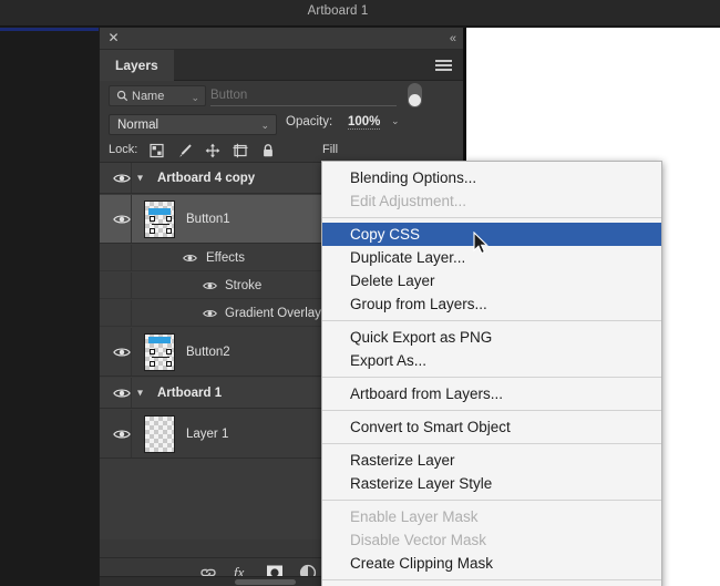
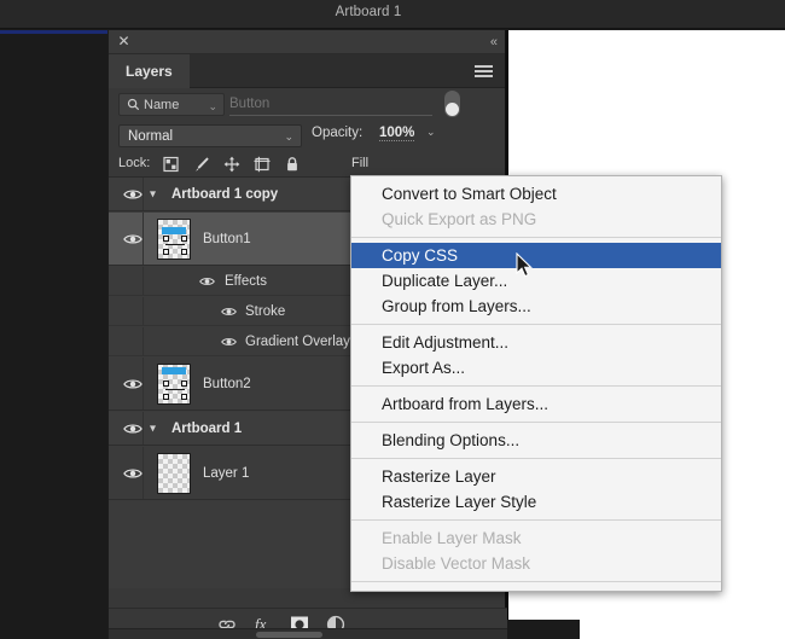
  Artboard 1
  ✕
  «
  Layers
  Name
  ⌄
  Button
  Normal
  ⌄
  Opacity:
  100%
  ⌄
  Lock:
  Fill
  ▾
- Artboard 4 copy
+ Artboard 1 copy
  Button1
  Effects
  Stroke
  Gradient Overlay
  Button2
  ▾
  Artboard 1
  Layer 1
  fx
- Blending Options...
+ Convert to Smart Object
- Edit Adjustment...
+ Quick Export as PNG
  Copy CSS
  Duplicate Layer...
- Delete Layer
  Group from Layers...
- Quick Export as PNG
+ Edit Adjustment...
  Export As...
  Artboard from Layers...
- Convert to Smart Object
+ Blending Options...
  Rasterize Layer
  Rasterize Layer Style
  Enable Layer Mask
  Disable Vector Mask
- Create Clipping Mask
